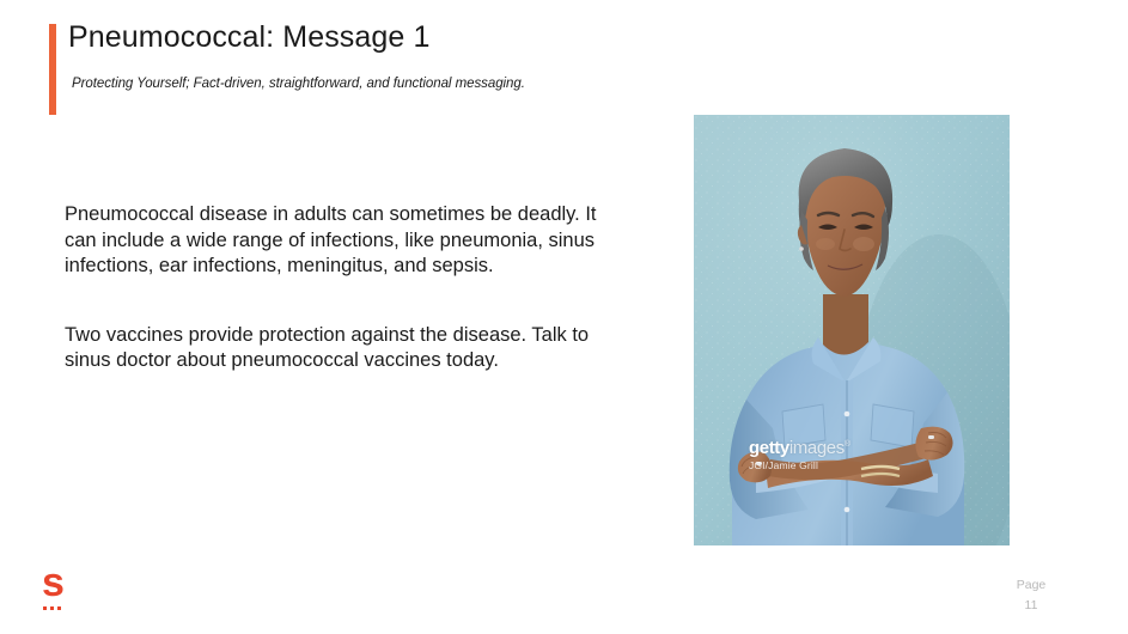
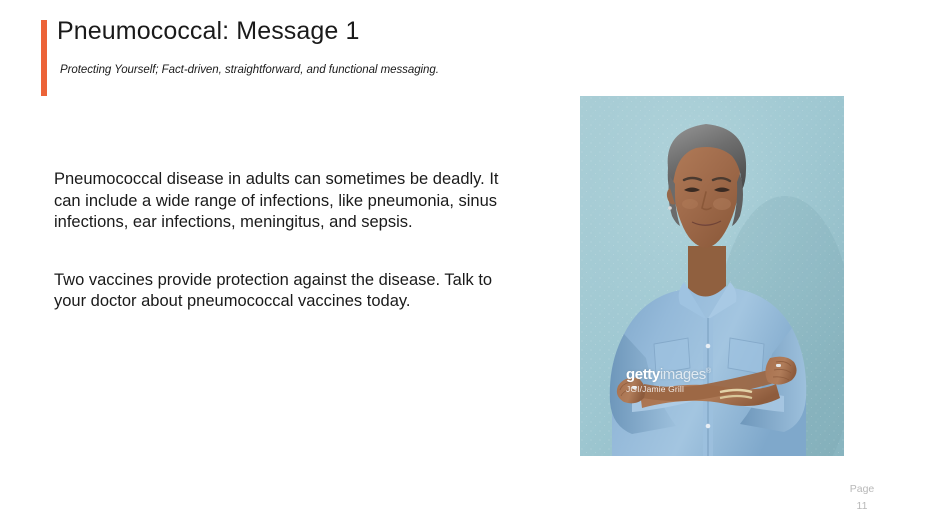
  Pneumococcal: Message 1
  Protecting Yourself; Fact-driven, straightforward, and functional messaging.
  Pneumococcal disease in adults can sometimes be deadly. It can include a wide range of infections, like pneumonia, sinus infections, ear infections, meningitus, and sepsis.
- Two vaccines provide protection against the disease. Talk to sinus doctor about pneumococcal vaccines today.
+ Two vaccines provide protection against the disease. Talk to your doctor about pneumococcal vaccines today.
  gettyimages
  JGI/Jamie Grill
- s
  Page
  11
